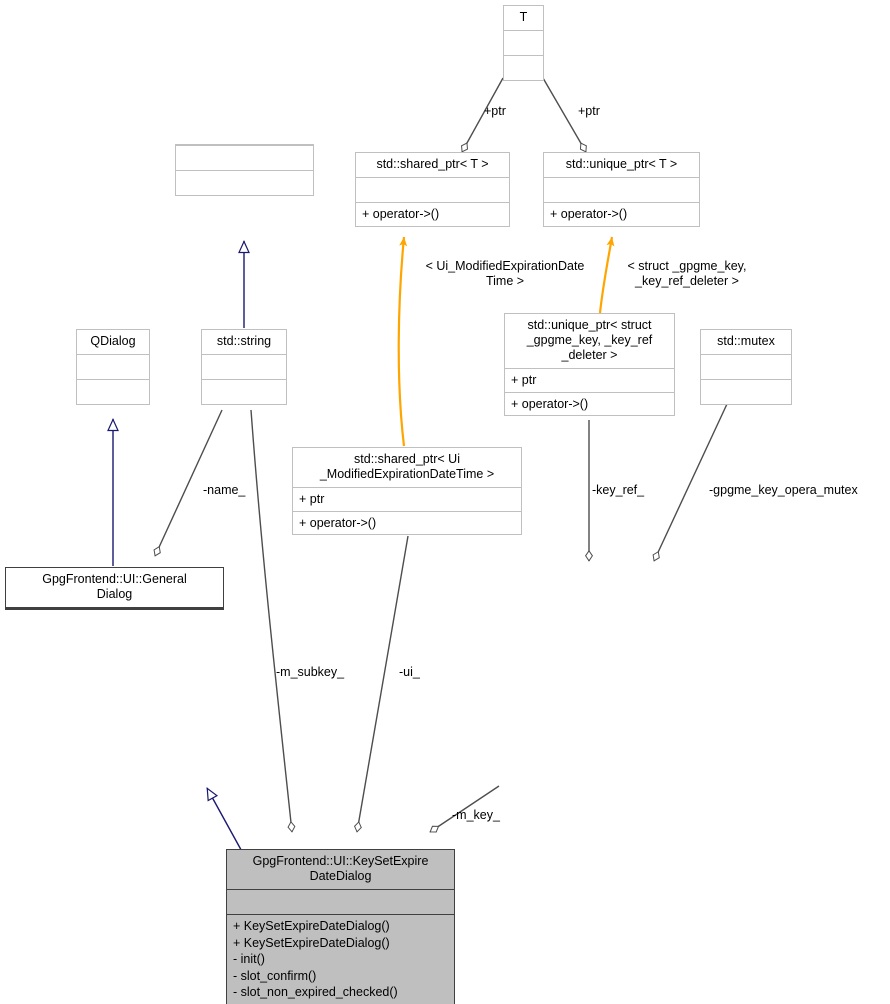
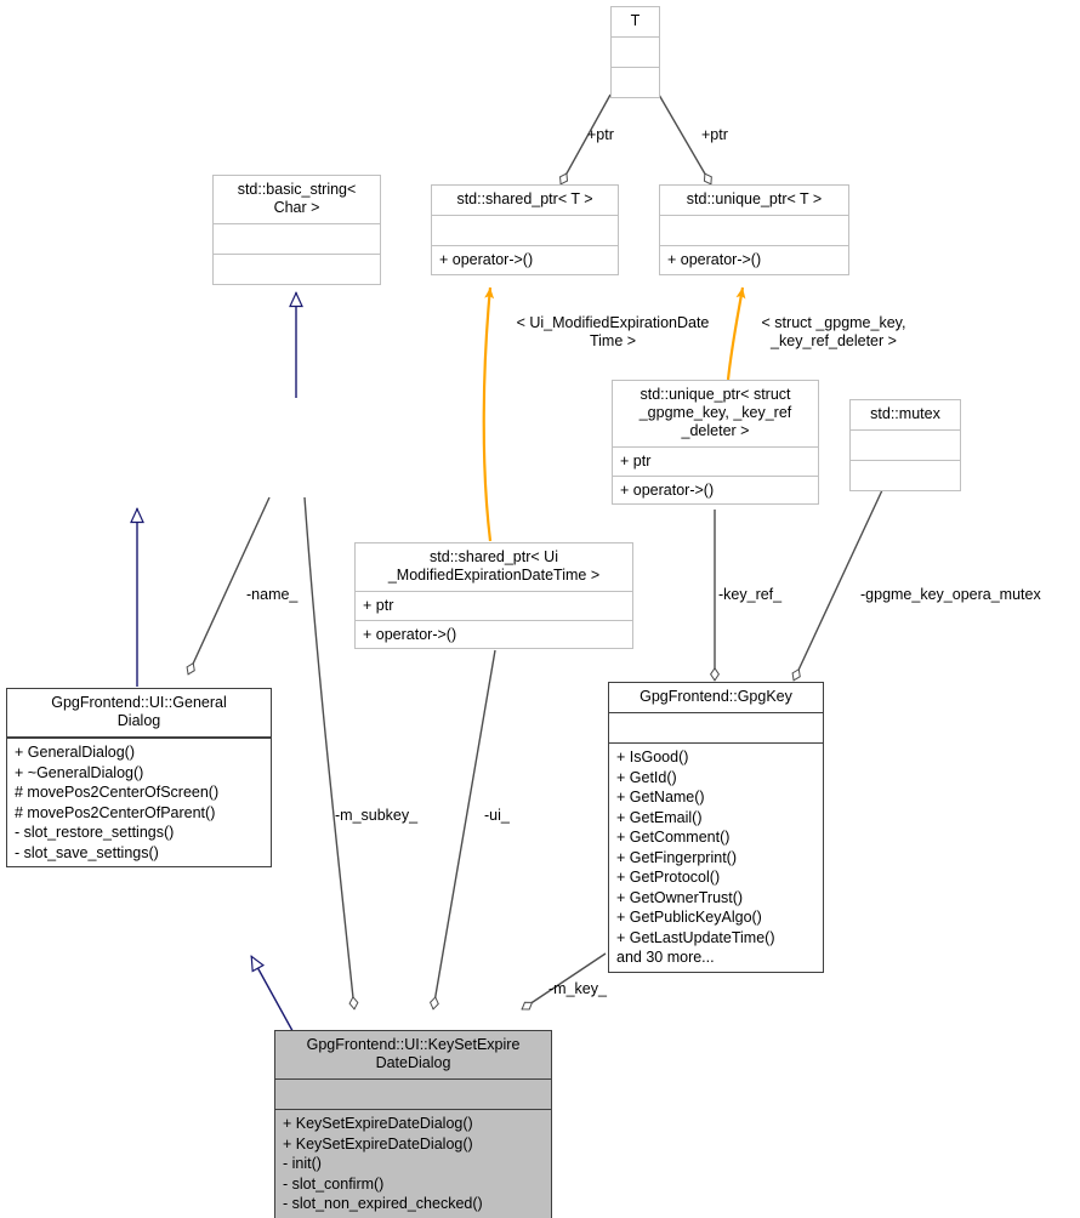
  T
+ std::basic_string<
+ Char >
  std::shared_ptr< T >
  + operator->()
  std::unique_ptr< T >
  + operator->()
- QDialog
- std::string
  std::unique_ptr< struct
  _gpgme_key, _key_ref
  _deleter >
  + ptr
  + operator->()
  std::mutex
  std::shared_ptr< Ui
  _ModifiedExpirationDateTime >
  + ptr
  + operator->()
  GpgFrontend::UI::General
  Dialog
+ + GeneralDialog()
+ + ~GeneralDialog()
+ # movePos2CenterOfScreen()
+ # movePos2CenterOfParent()
+ - slot_restore_settings()
+ - slot_save_settings()
+ GpgFrontend::GpgKey
+ + IsGood()
+ + GetId()
+ + GetName()
+ + GetEmail()
+ + GetComment()
+ + GetFingerprint()
+ + GetProtocol()
+ + GetOwnerTrust()
+ + GetPublicKeyAlgo()
+ + GetLastUpdateTime()
+ and 30 more...
  GpgFrontend::UI::KeySetExpire
  DateDialog
  + KeySetExpireDateDialog()
  + KeySetExpireDateDialog()
  - init()
  - slot_confirm()
  - slot_non_expired_checked()
  +ptr
  +ptr
  < Ui_ModifiedExpirationDate
  Time >
  < struct _gpgme_key,
  _key_ref_deleter >
  -name_
  -m_subkey_
  -ui_
  -key_ref_
  -gpgme_key_opera_mutex
  -m_key_
